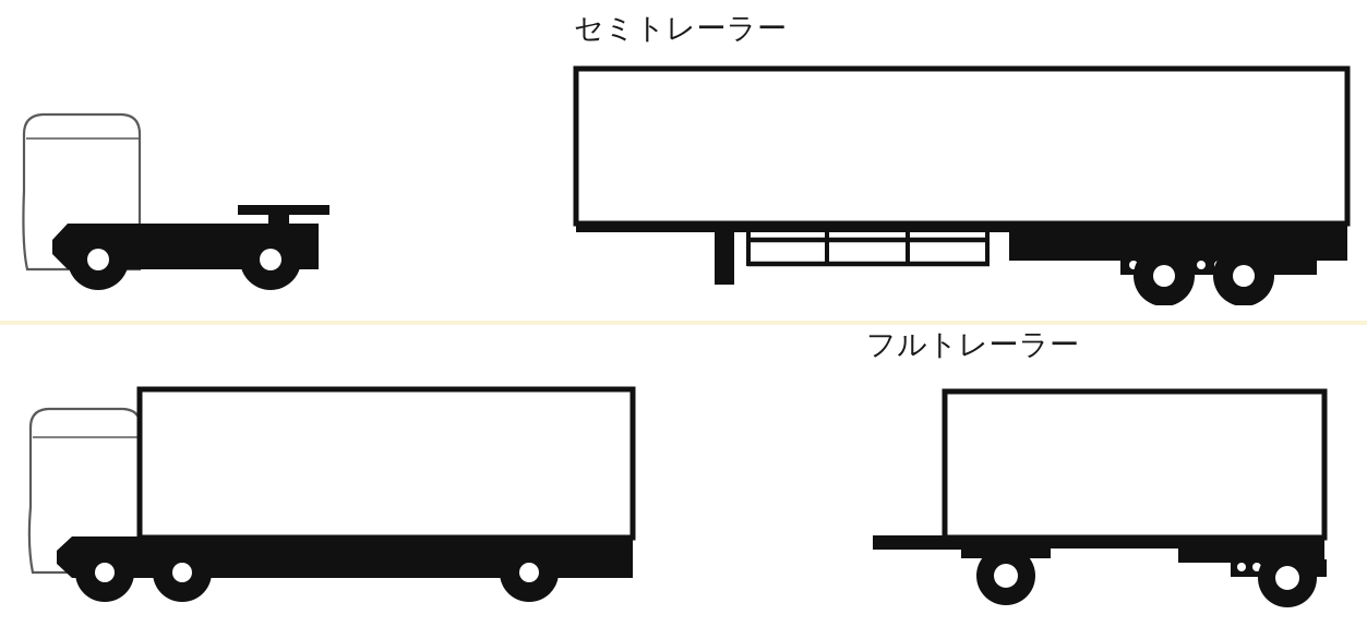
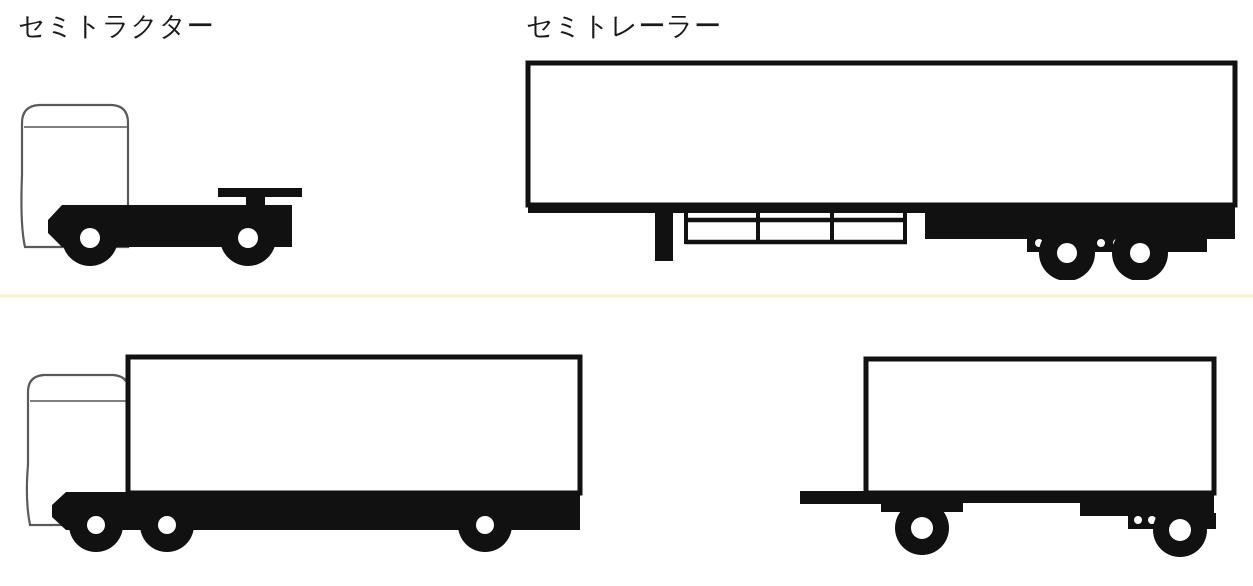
+ セミトラクター
  セミトレーラー
- フルトレーラー
